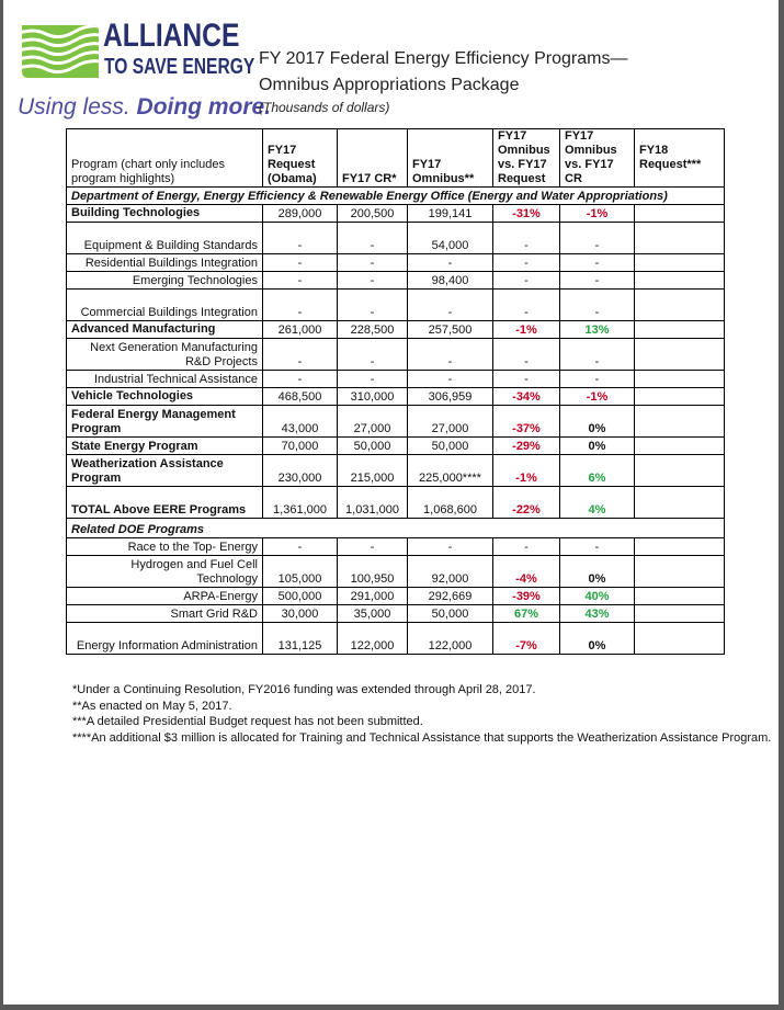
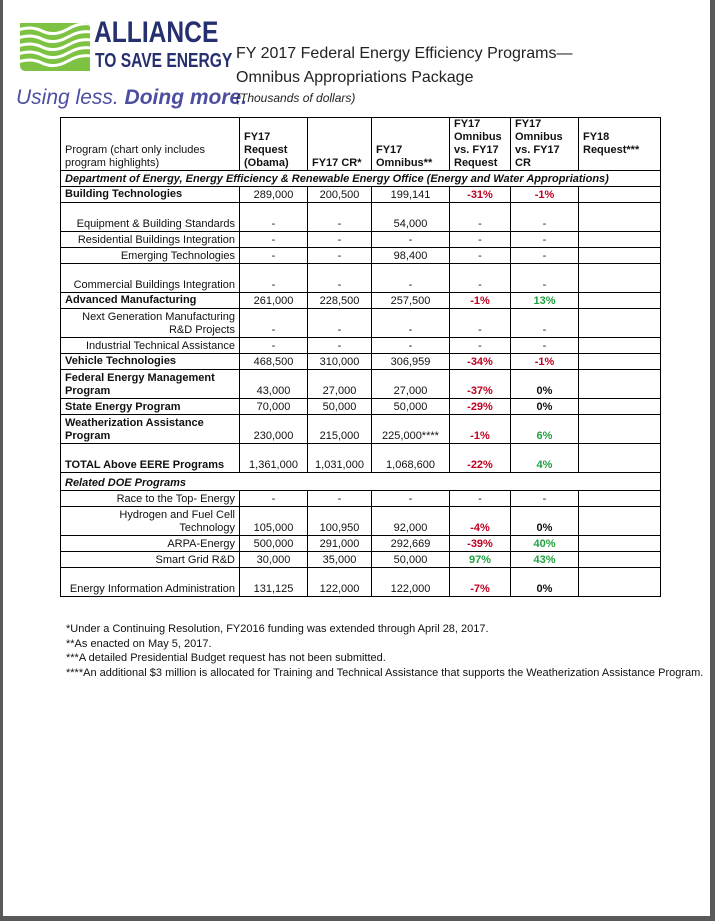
  ALLIANCE
  TO SAVE ENERGY
  Using less. Doing more.
  FY 2017 Federal Energy Efficiency Programs—
  Omnibus Appropriations Package
  (Thousands of dollars)
  Program (chart only includes program highlights)	FY17 Request (Obama)	FY17 CR*	FY17 Omnibus**	FY17 Omnibus vs. FY17 Request	FY17 Omnibus vs. FY17 CR	FY18 Request***
  Department of Energy, Energy Efficiency & Renewable Energy Office (Energy and Water Appropriations)
  Building Technologies	289,000	200,500	199,141	-31%	-1%
  Equipment & Building Standards	-	-	54,000	-	-
  Residential Buildings Integration	-	-	-	-	-
  Emerging Technologies	-	-	98,400	-	-
  Commercial Buildings Integration	-	-	-	-	-
  Advanced Manufacturing	261,000	228,500	257,500	-1%	13%
  Next Generation Manufacturing R&D Projects	-	-	-	-	-
  Industrial Technical Assistance	-	-	-	-	-
  Vehicle Technologies	468,500	310,000	306,959	-34%	-1%
  Federal Energy Management Program	43,000	27,000	27,000	-37%	0%
  State Energy Program	70,000	50,000	50,000	-29%	0%
  Weatherization Assistance Program	230,000	215,000	225,000****	-1%	6%
  TOTAL Above EERE Programs	1,361,000	1,031,000	1,068,600	-22%	4%
  Related DOE Programs
  Race to the Top- Energy	-	-	-	-	-
  Hydrogen and Fuel Cell Technology	105,000	100,950	92,000	-4%	0%
  ARPA-Energy	500,000	291,000	292,669	-39%	40%
- Smart Grid R&D	30,000	35,000	50,000	67%	43%
+ Smart Grid R&D	30,000	35,000	50,000	97%	43%
  Energy Information Administration	131,125	122,000	122,000	-7%	0%
  *Under a Continuing Resolution, FY2016 funding was extended through April 28, 2017.
  **As enacted on May 5, 2017.
  ***A detailed Presidential Budget request has not been submitted.
  ****An additional $3 million is allocated for Training and Technical Assistance that supports the Weatherization Assistance Program.
